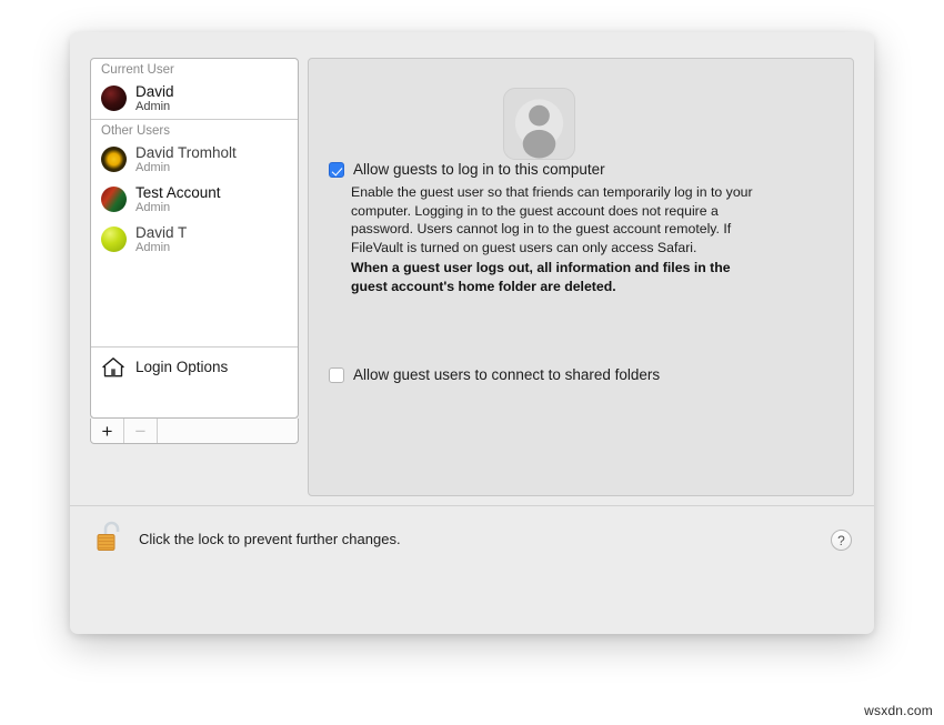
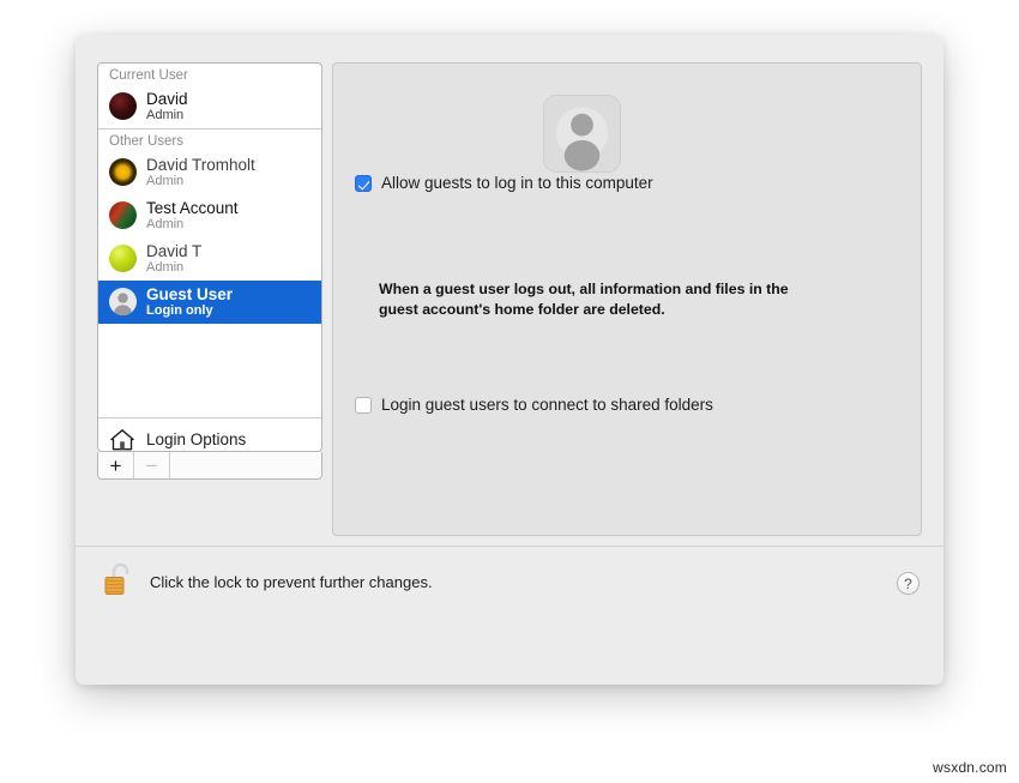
  Current User
  David
  Admin
  Other Users
  David Tromholt
  Admin
  Test Account
  Admin
  David T
  Admin
+ Guest User
+ Login only
  Login Options
  +
  −
  Allow guests to log in to this computer
- Enable the guest user so that friends can temporarily log in to your computer. Logging in to the guest account does not require a password. Users cannot log in to the guest account remotely. If FileVault is turned on guest users can only access Safari.
  When a guest user logs out, all information and files in the guest account's home folder are deleted.
- Allow guest users to connect to shared folders
+ Login guest users to connect to shared folders
  Click the lock to prevent further changes.
  ?
  wsxdn.com
